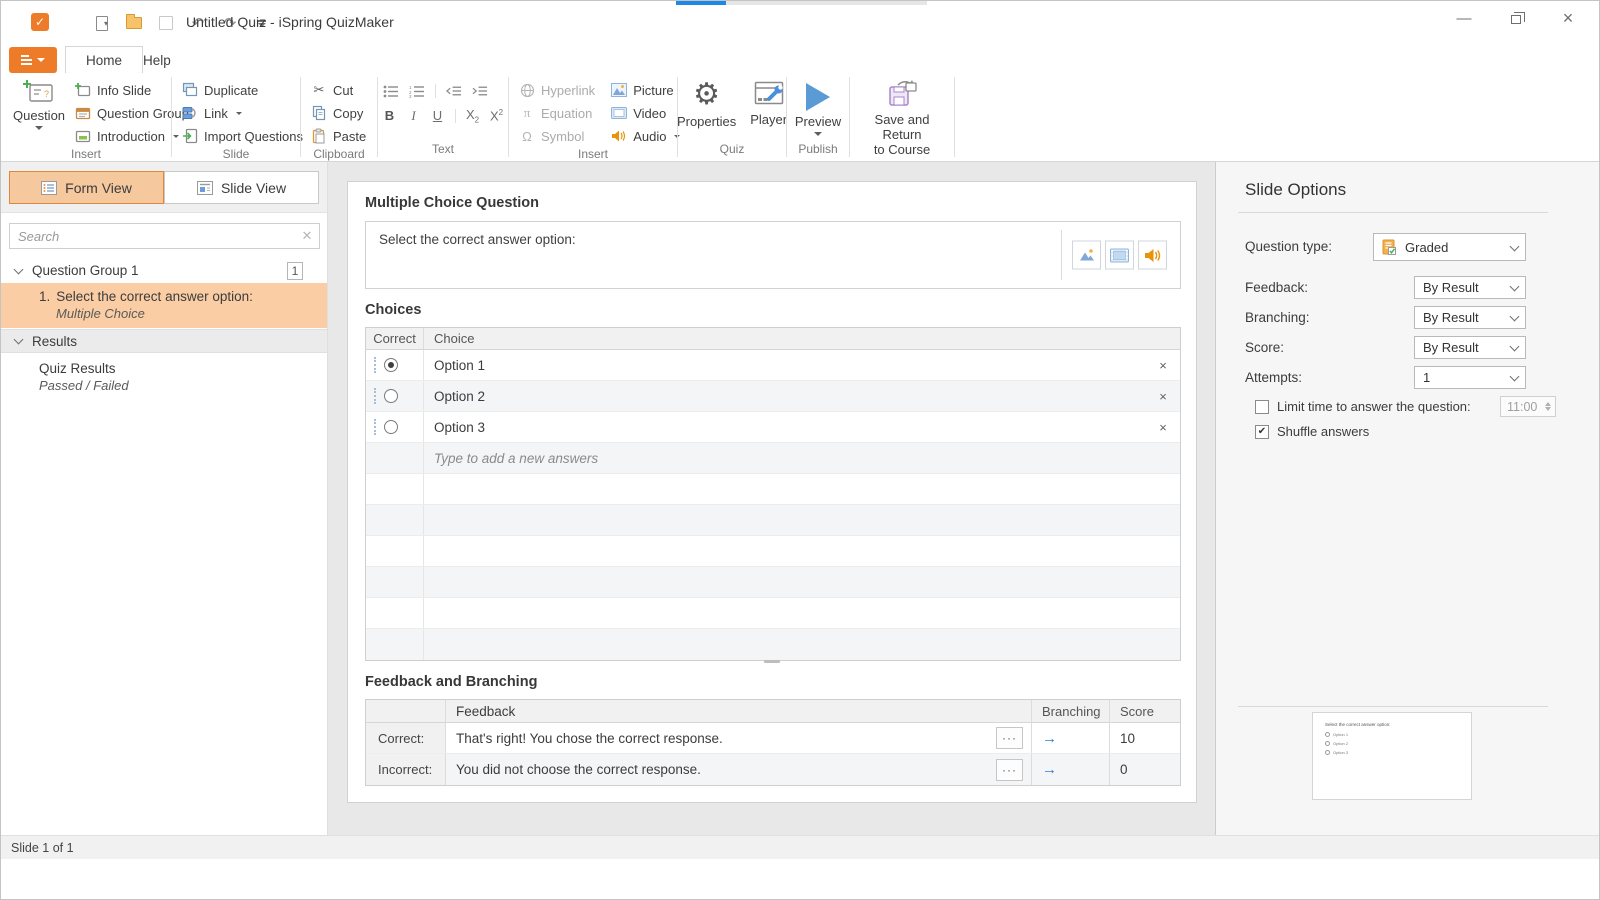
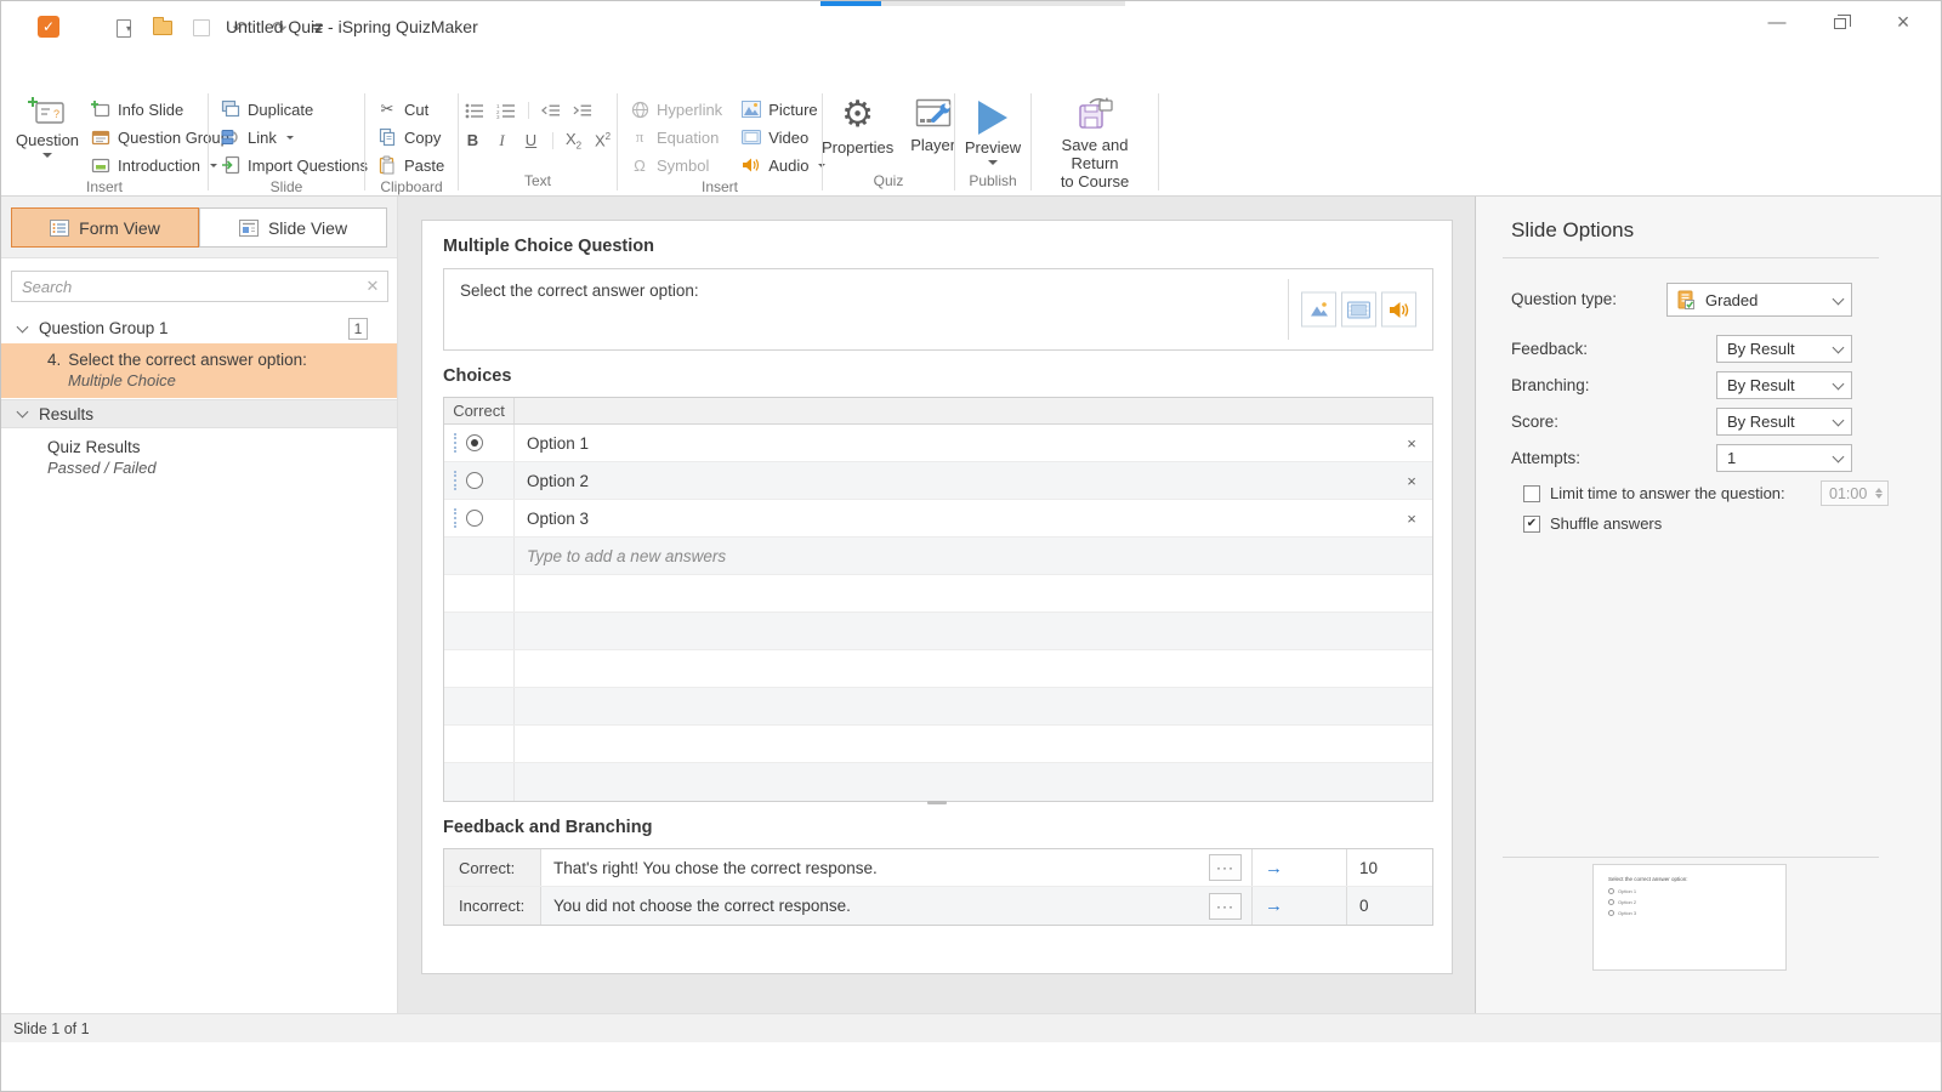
  ✓
  ▾
  ↶
  ↷
  Untitled Quiz - iSpring QuizMaker
  —
  ×
- Home
- Help
  ?
  Question
  Info Slide
  Question Grup
  Introduction
  Insert
  Duplicate
  Link
  Import Question
  Slide
  ✂
  Cut
  Copy
  Paste
  Clipboard
  B
  I
  U
  X2
  X2
  Text
  Hyperlink
  π
  Equation
  Ω
  Symbol
  Picture
  Video
  Audio
  Insert
  ⚙
  Properties
  Player
  Quiz
  Preview
  Publish
  Save and Return
  to Course
  Form View
  Slide View
  Search
  ✕
  Question Group 1
  1
- 1.
+ 4.
  Select the correct answer option:
  Multiple Choice
  Results
  Quiz Results
  Passed / Failed
  Multiple Choice Question
  Select the correct answer option:
  Choices
  Correct
- Choice
  Option 1
  ×
  Option 2
  ×
  Option 3
  ×
  Type to add a new answers
  Feedback and Branching
- Feedback
- Branching
- Score
  Correct:
  That's right! You chose the correct response.
  ···
  →
  10
  Incorrect:
  You did not choose the correct response.
  ···
  →
  0
  Slide Options
  Question type:
  Graded
  Feedback:
  By Result
  Branching:
  By Result
  Score:
  By Result
  Attempts:
  1
  Limit time to answer the question:
- 11:00
+ 01:00
  ✔
  Shuffle answers
  Slide 1 of 1
